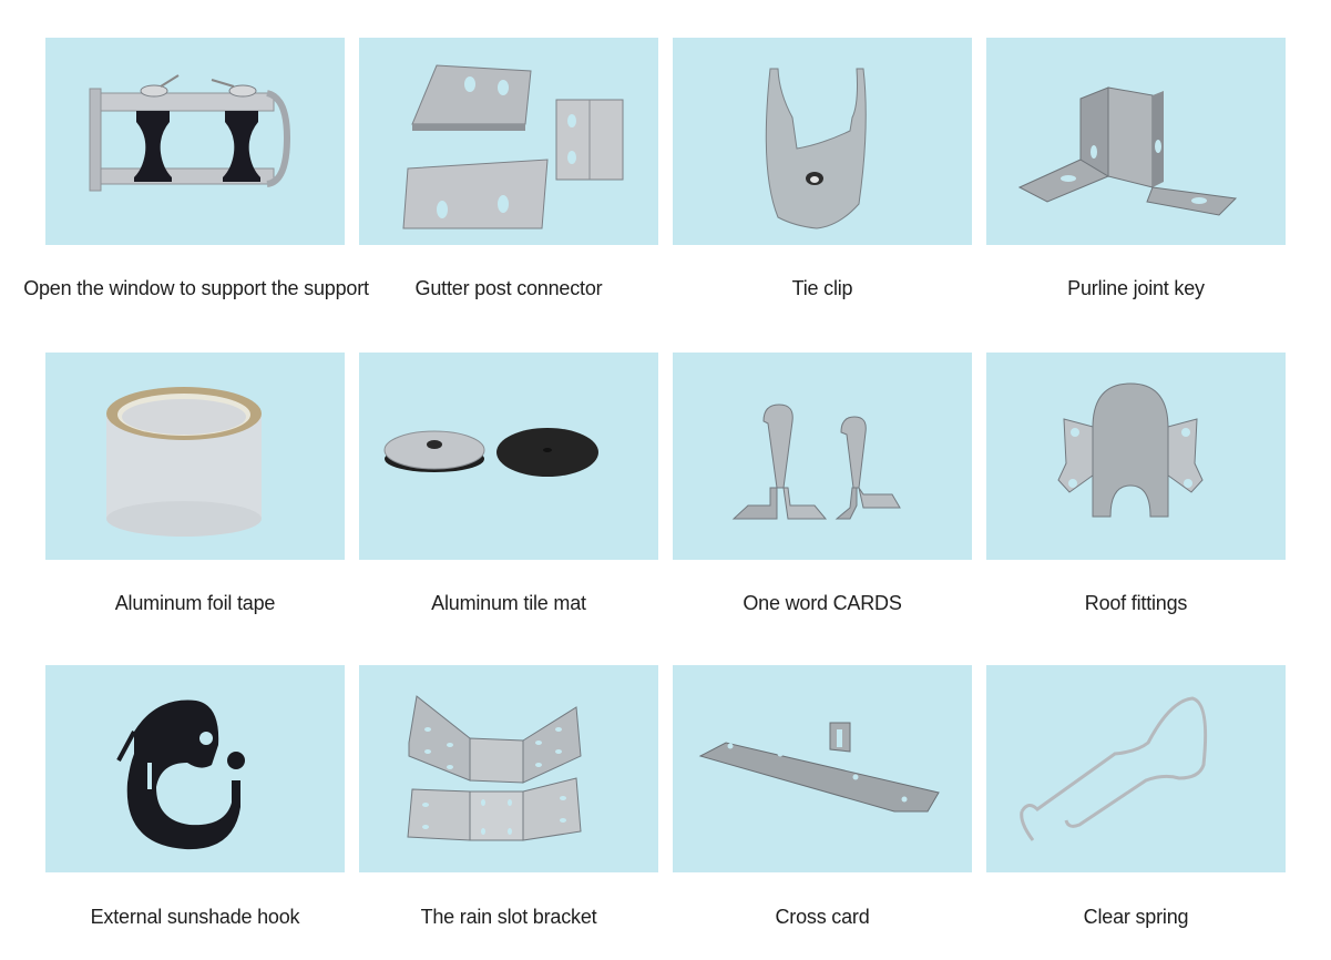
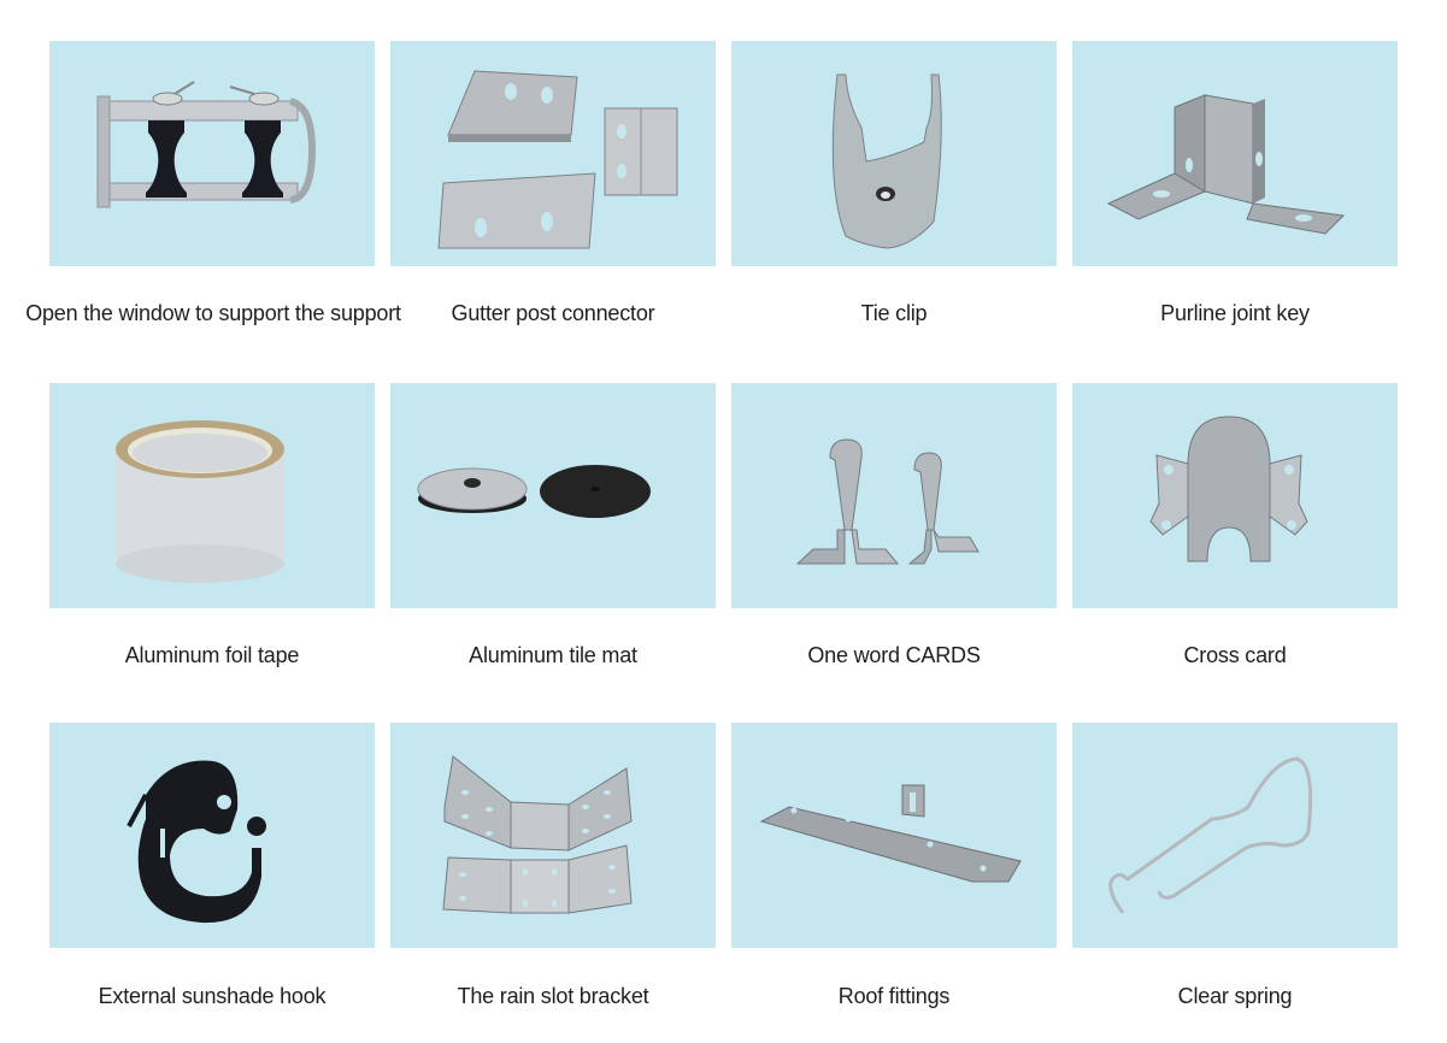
  Open the window to support the support
  Gutter post connector
  Tie clip
  Purline joint key
  Aluminum foil tape
  Aluminum tile mat
  One word CARDS
- Roof fittings
+ Cross card
  External sunshade hook
  The rain slot bracket
- Cross card
+ Roof fittings
  Clear spring
